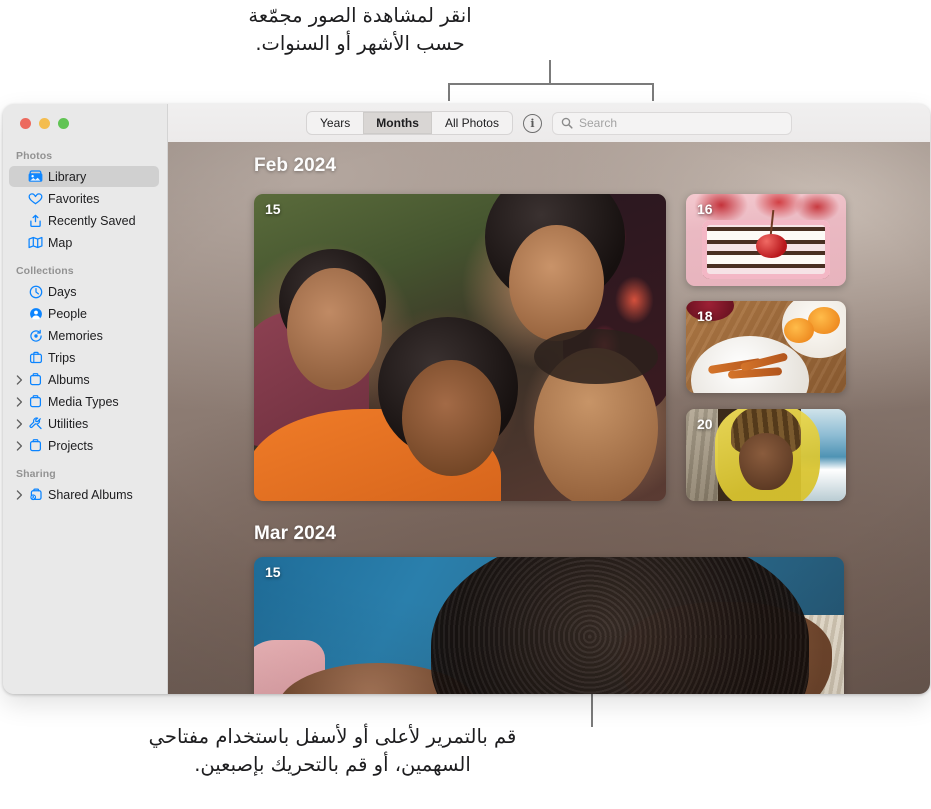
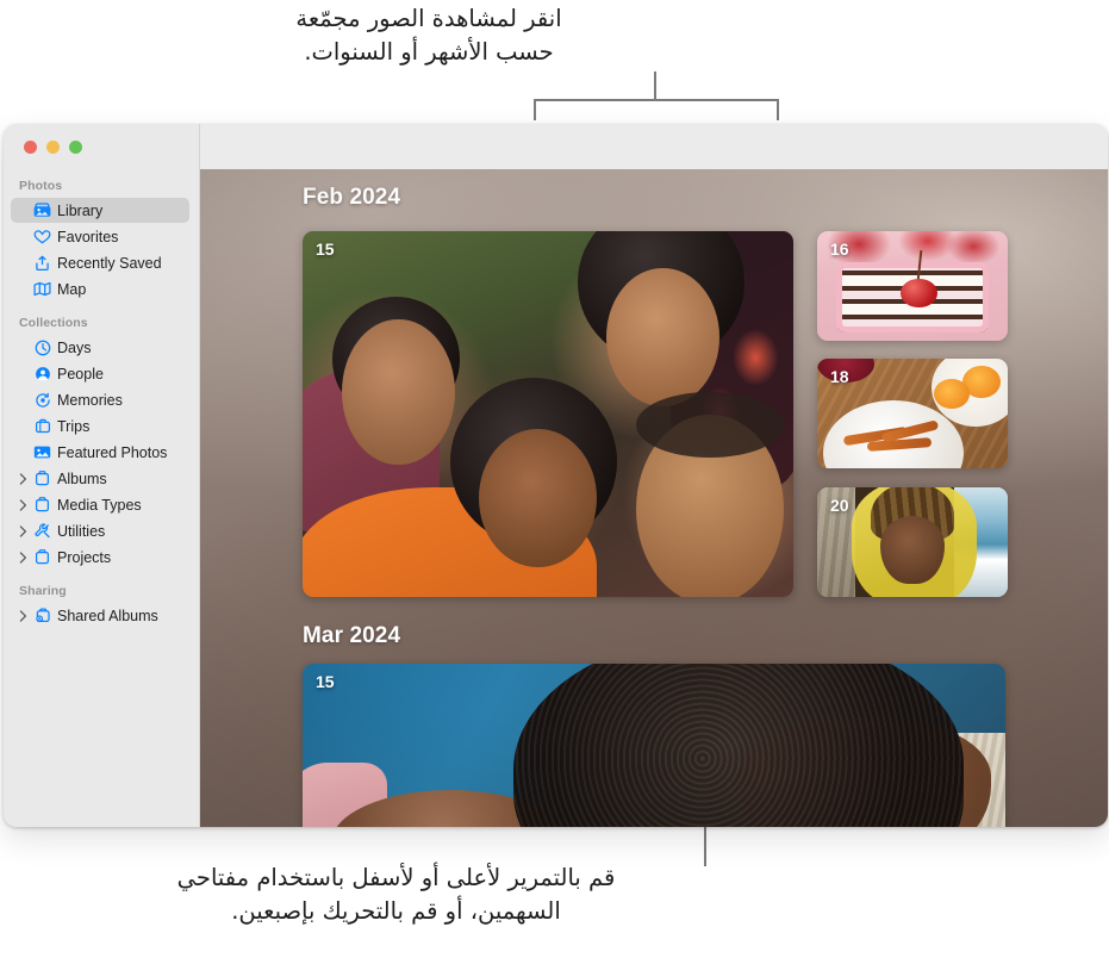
  انقر لمشاهدة الصور مجمّعة
  حسب الأشهر أو السنوات.
  قم بالتمرير لأعلى أو لأسفل باستخدام مفتاحي
  السهمين، أو قم بالتحريك بإصبعين.
  Photos
  Library
  Favorites
  Recently Saved
  Map
  Collections
  Days
  People
  Memories
  Trips
+ Featured Photos
  Albums
  Media Types
  Utilities
  Projects
  Sharing
  Shared Albums
- Years
- Months
- All Photos
- i
- Search
  15
  16
  18
  20
  15
